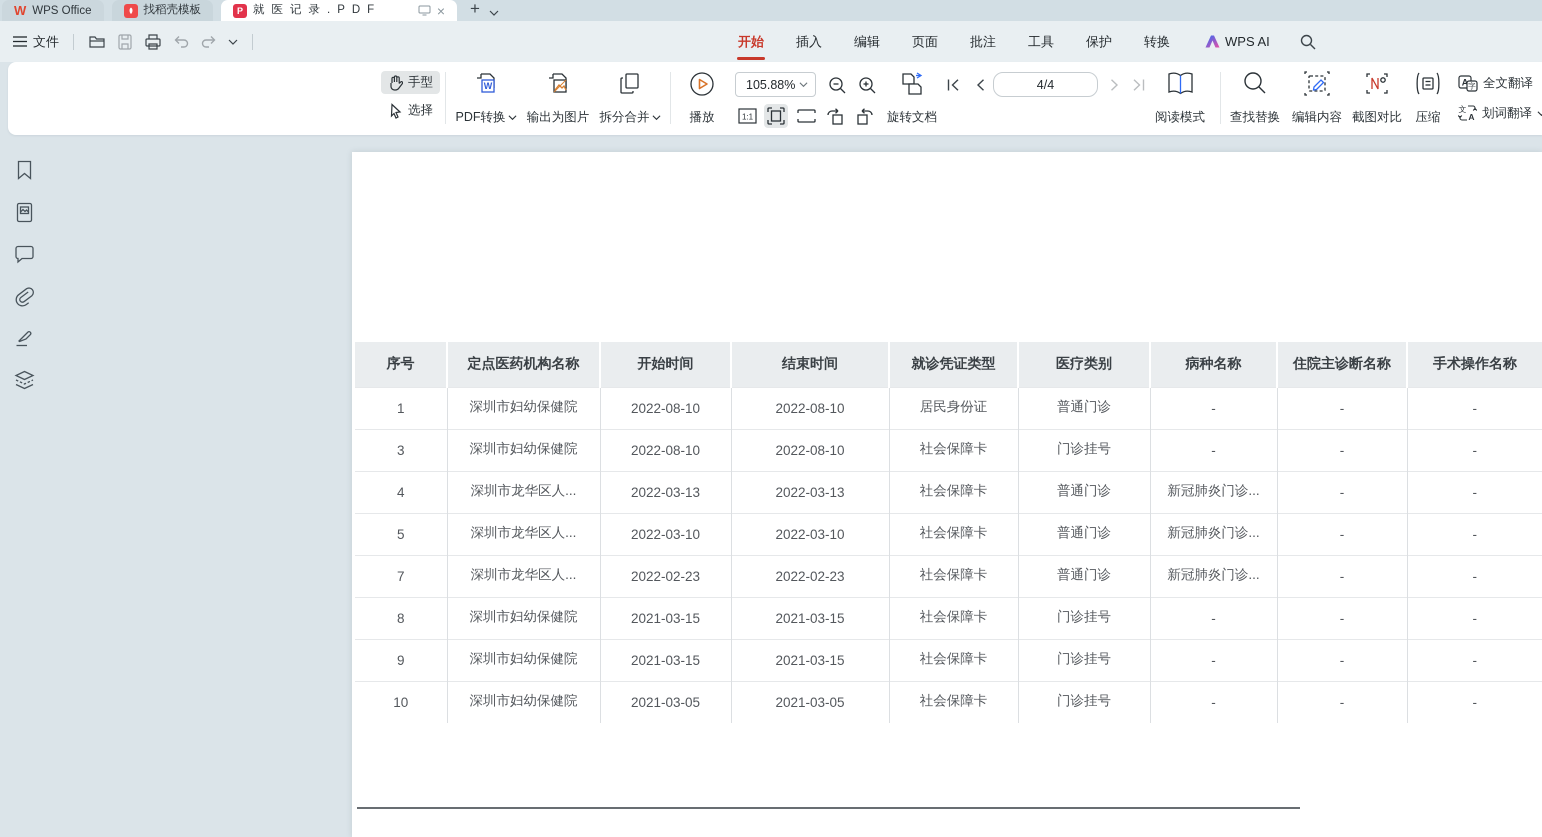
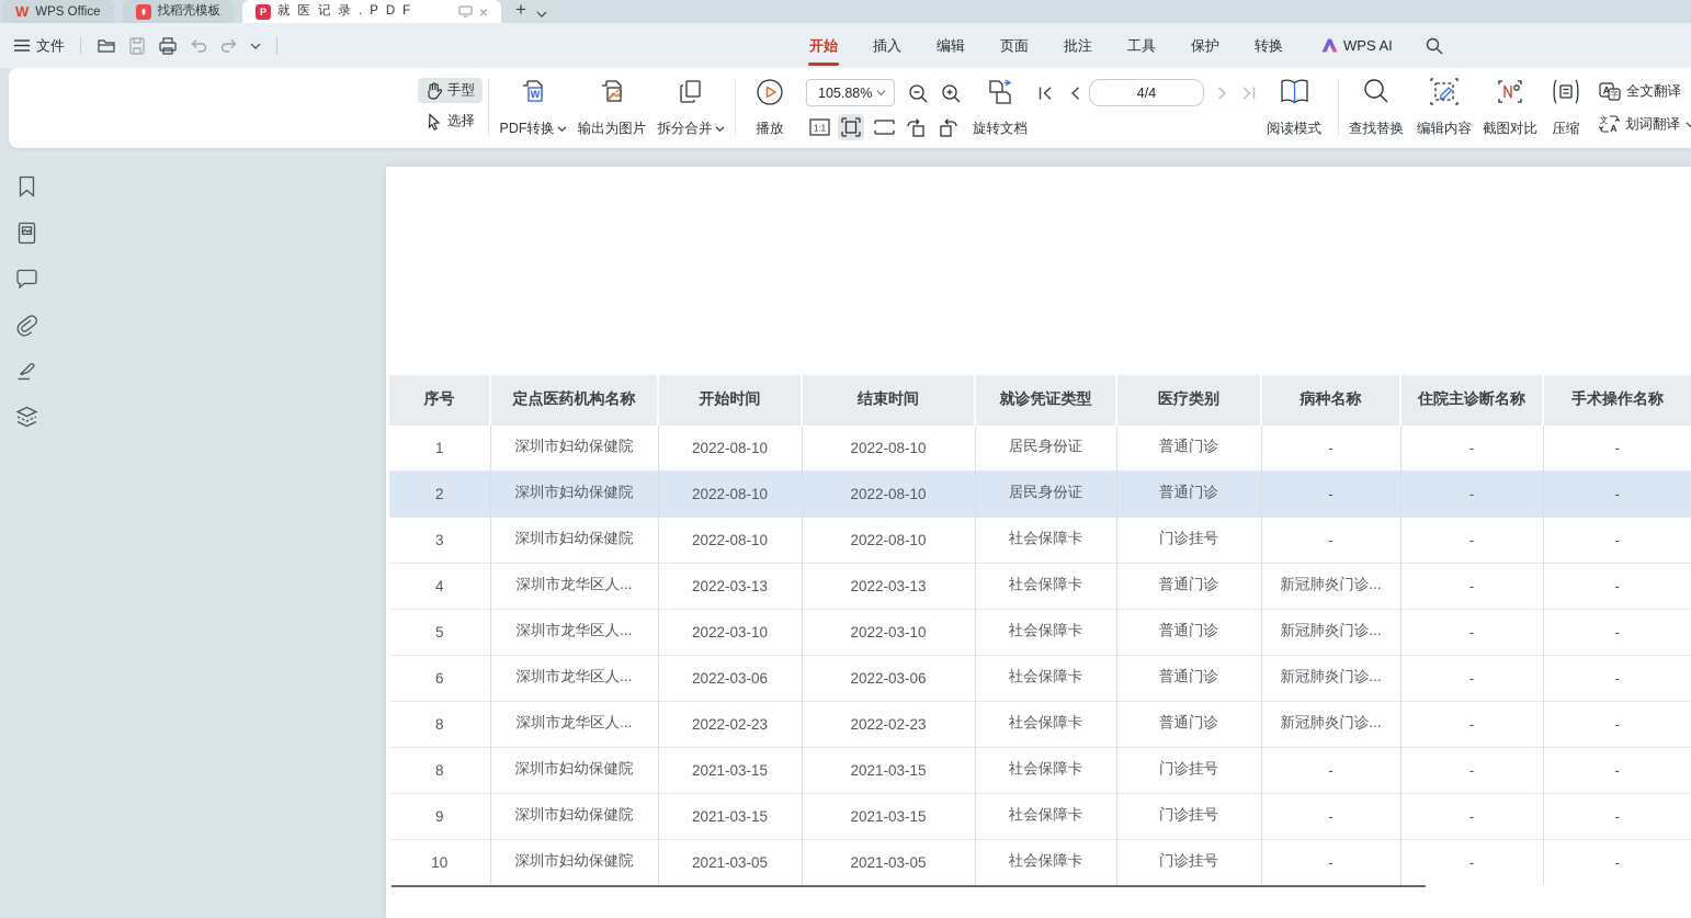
  W
  WPS Office
  找稻壳模板
  P
  就医记录.PDF
  ×
  +
  文件
  开始
  插入
  编辑
  页面
  批注
  工具
  保护
  转换
  WPS AI
  手型
  选择
  W
  PDF转换
  输出为图片
  拆分合并
  播放
  105.88%
  1:1
  旋转文档
  4/4
  阅读模式
  查找替换
  编辑内容
  截图对比
  压缩
  A
  字
  全文翻译
  文
  A
  划词翻译
  序号	定点医药机构名称	开始时间	结束时间	就诊凭证类型	医疗类别	病种名称	住院主诊断名称	手术操作名称
  1	深圳市妇幼保健院	2022-08-10	2022-08-10	居民身份证	普通门诊	-	-	-
+ 2	深圳市妇幼保健院	2022-08-10	2022-08-10	居民身份证	普通门诊	-	-	-
  3	深圳市妇幼保健院	2022-08-10	2022-08-10	社会保障卡	门诊挂号	-	-	-
  4	深圳市龙华区人...	2022-03-13	2022-03-13	社会保障卡	普通门诊	新冠肺炎门诊...	-	-
  5	深圳市龙华区人...	2022-03-10	2022-03-10	社会保障卡	普通门诊	新冠肺炎门诊...	-	-
+ 6	深圳市龙华区人...	2022-03-06	2022-03-06	社会保障卡	普通门诊	新冠肺炎门诊...	-	-
- 7	深圳市龙华区人...	2022-02-23	2022-02-23	社会保障卡	普通门诊	新冠肺炎门诊...	-	-
+ 8	深圳市龙华区人...	2022-02-23	2022-02-23	社会保障卡	普通门诊	新冠肺炎门诊...	-	-
  8	深圳市妇幼保健院	2021-03-15	2021-03-15	社会保障卡	门诊挂号	-	-	-
  9	深圳市妇幼保健院	2021-03-15	2021-03-15	社会保障卡	门诊挂号	-	-	-
  10	深圳市妇幼保健院	2021-03-05	2021-03-05	社会保障卡	门诊挂号	-	-	-
